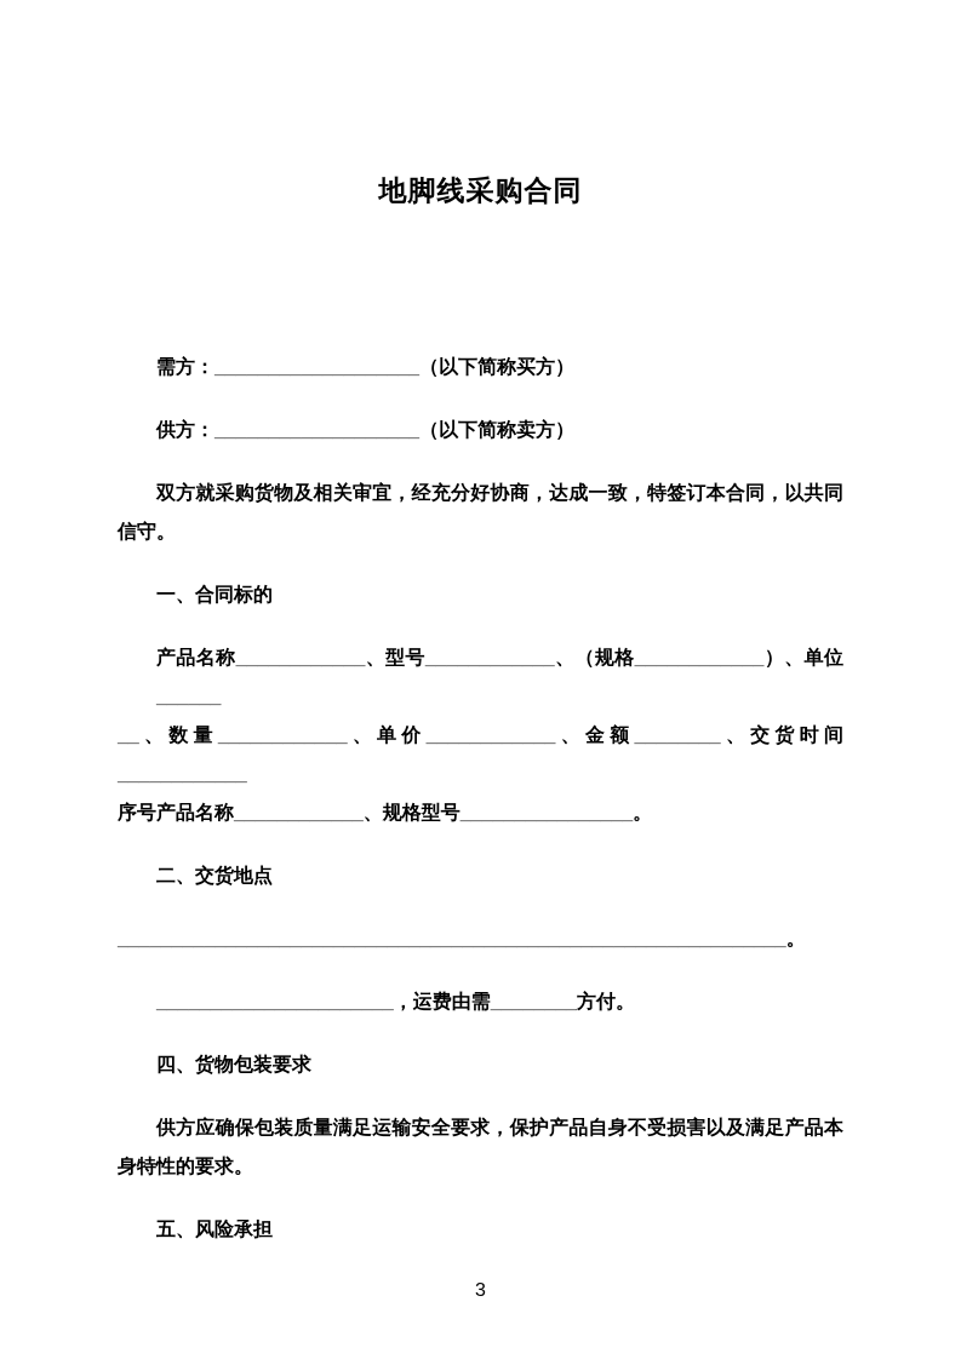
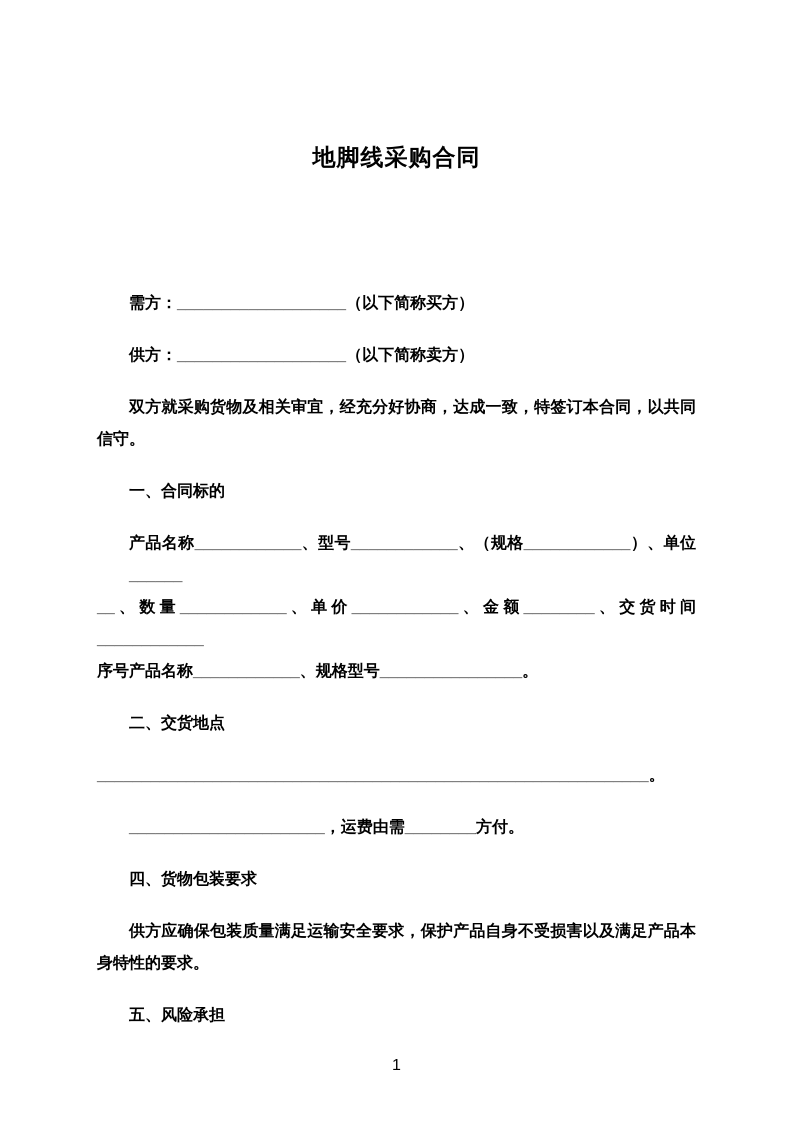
  地脚线采购合同
  需方：___________________（以下简称买方）
  供方：___________________（以下简称卖方）
  双方就采购货物及相关审宜，经充分好协商，达成一致，特签订本合同，以共同
  信守。
  一、合同标的
  产品名称____________、型号____________、（规格____________）、单位______
  __、数量____________、单价____________、金额________、交货时间____________
  序号产品名称____________、规格型号________________。
  二、交货地点
  ______________________________________________________________。
  ______________________，运费由需________方付。
  四、货物包装要求
  供方应确保包装质量满足运输安全要求，保护产品自身不受损害以及满足产品本
  身特性的要求。
  五、风险承担
- 3
+ 1
